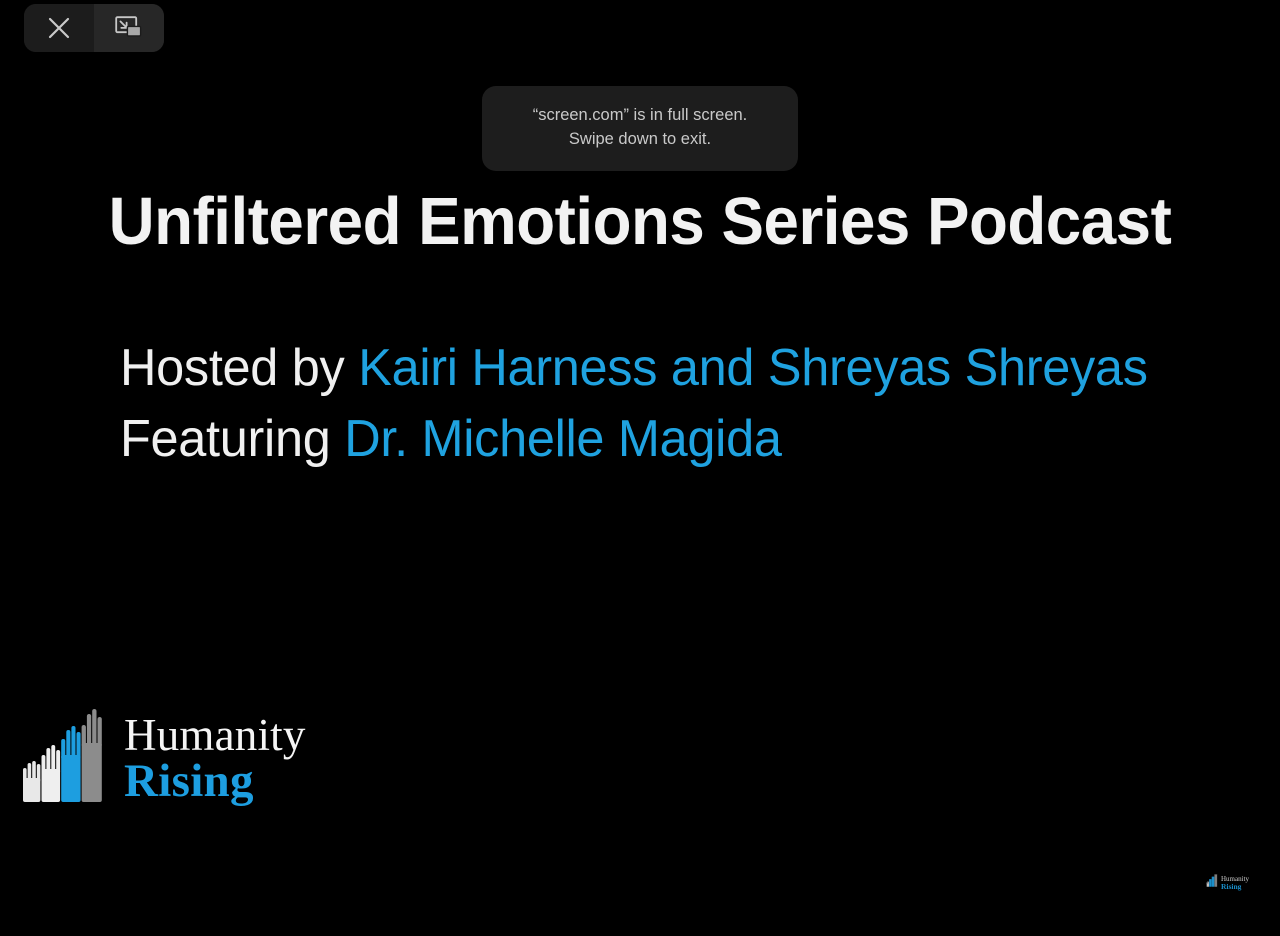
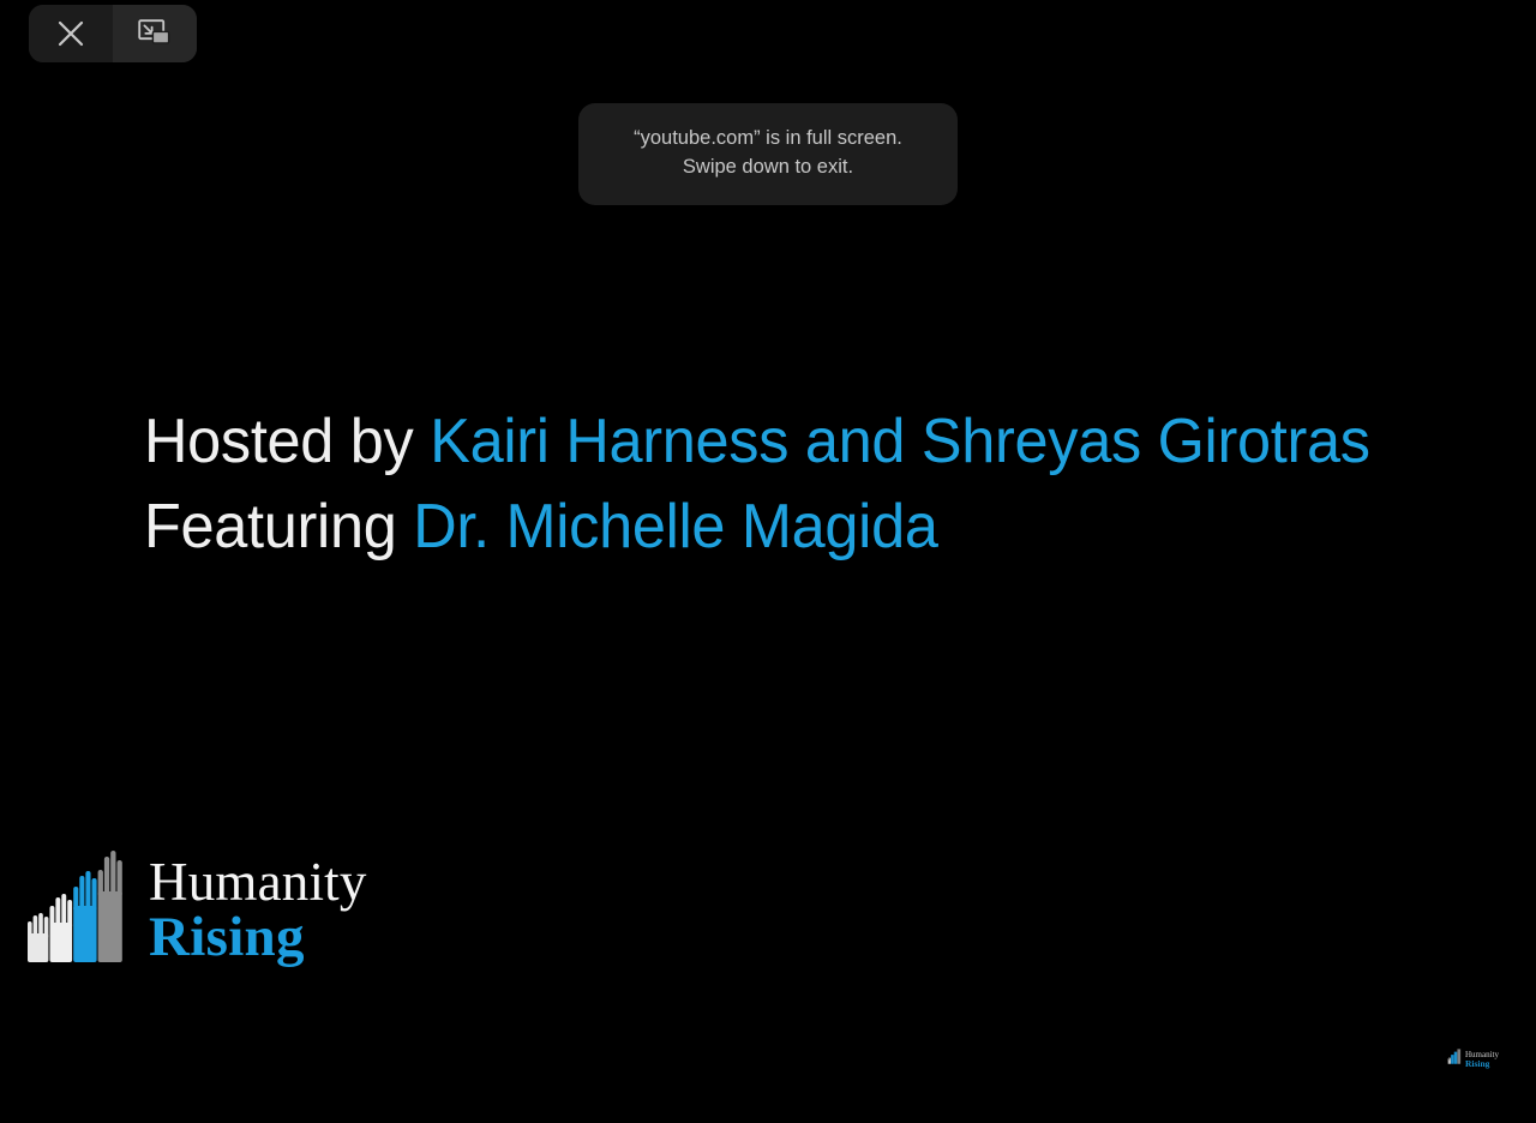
- “screen.com” is in full screen.
+ “youtube.com” is in full screen.
  Swipe down to exit.
- Unfiltered Emotions Series Podcast
- Hosted by Kairi Harness and Shreyas Shreyas
+ Hosted by Kairi Harness and Shreyas Girotras
  Featuring Dr. Michelle Magida
  Humanity
  Rising
  Humanity
  Rising
